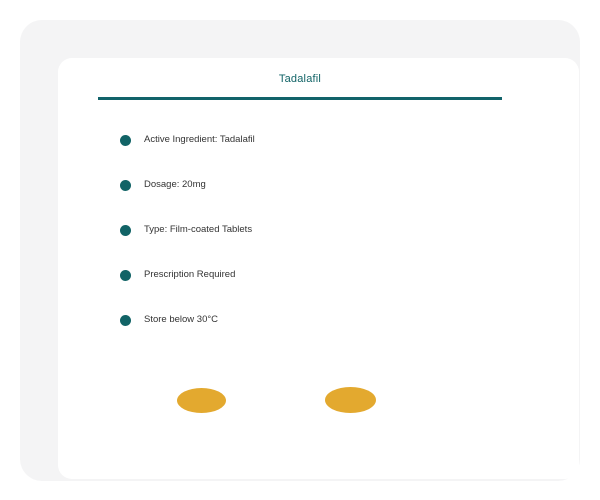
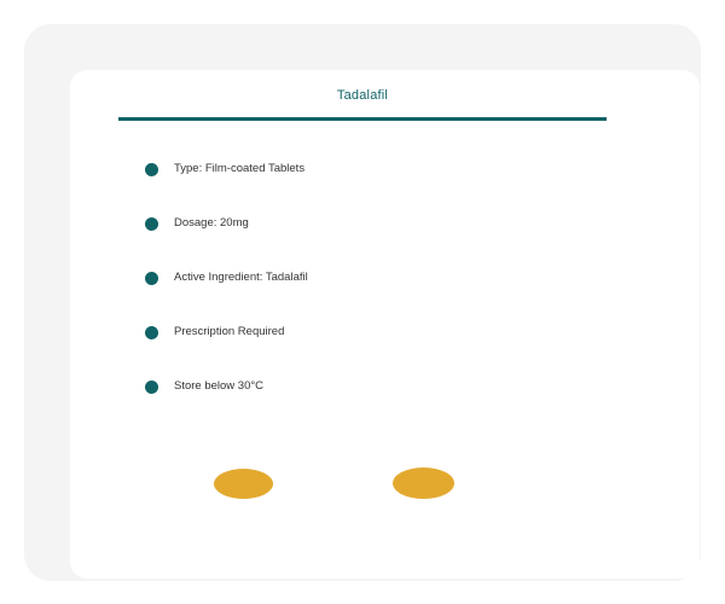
  Tadalafil
- Active Ingredient: Tadalafil
+ Type: Film-coated Tablets
  Dosage: 20mg
- Type: Film-coated Tablets
+ Active Ingredient: Tadalafil
  Prescription Required
  Store below 30°C
